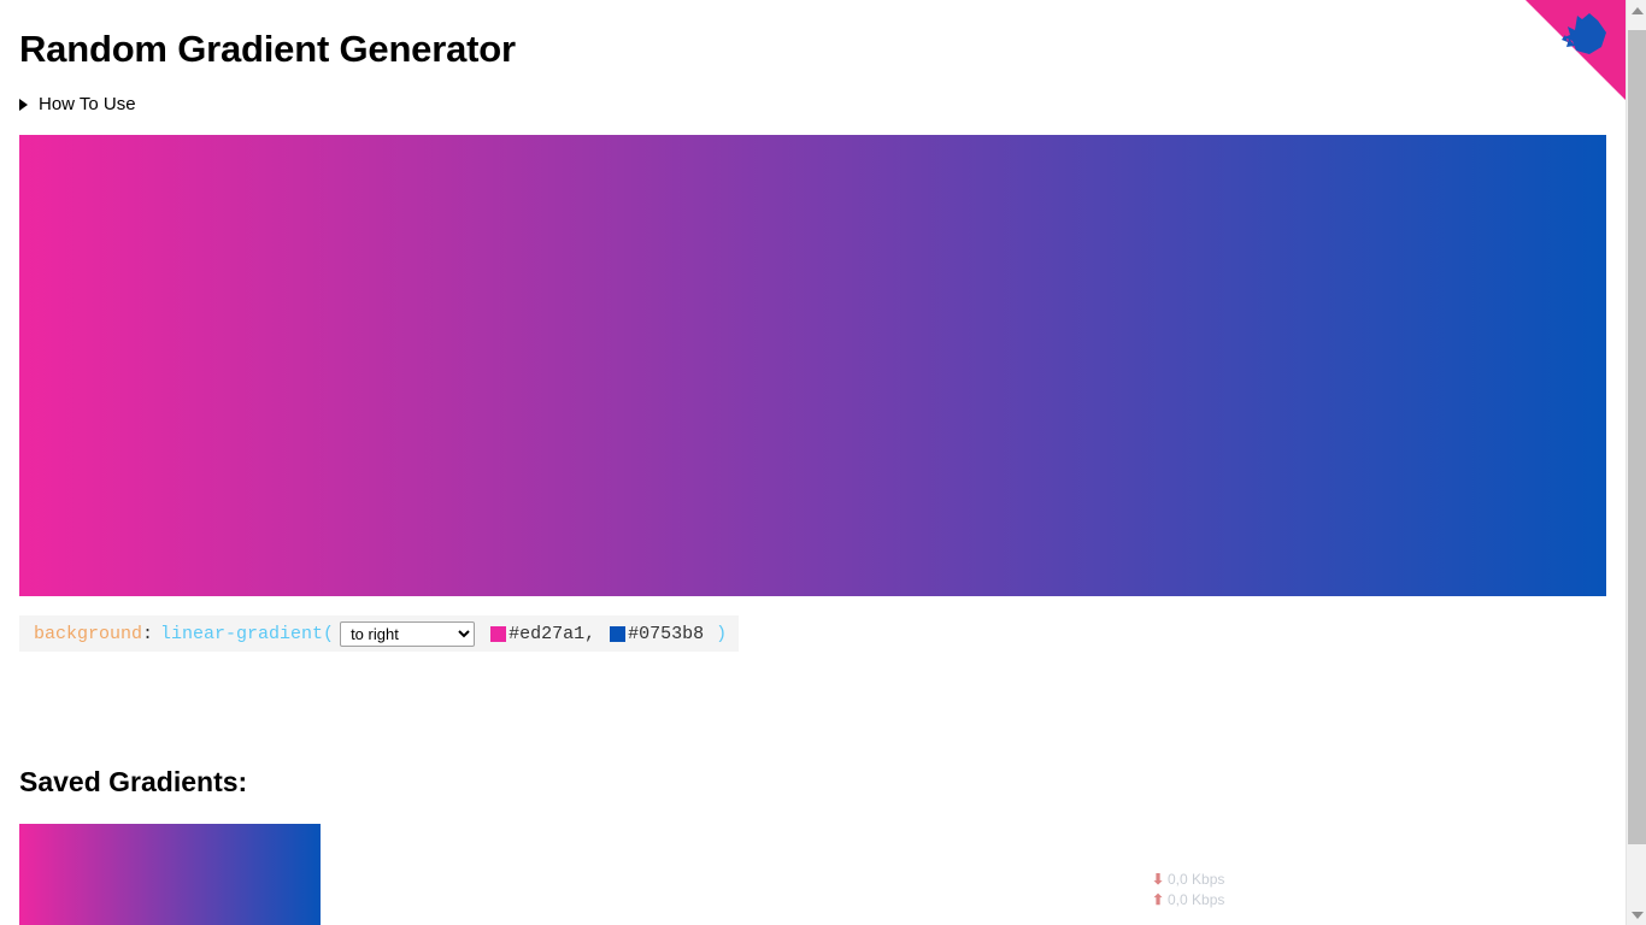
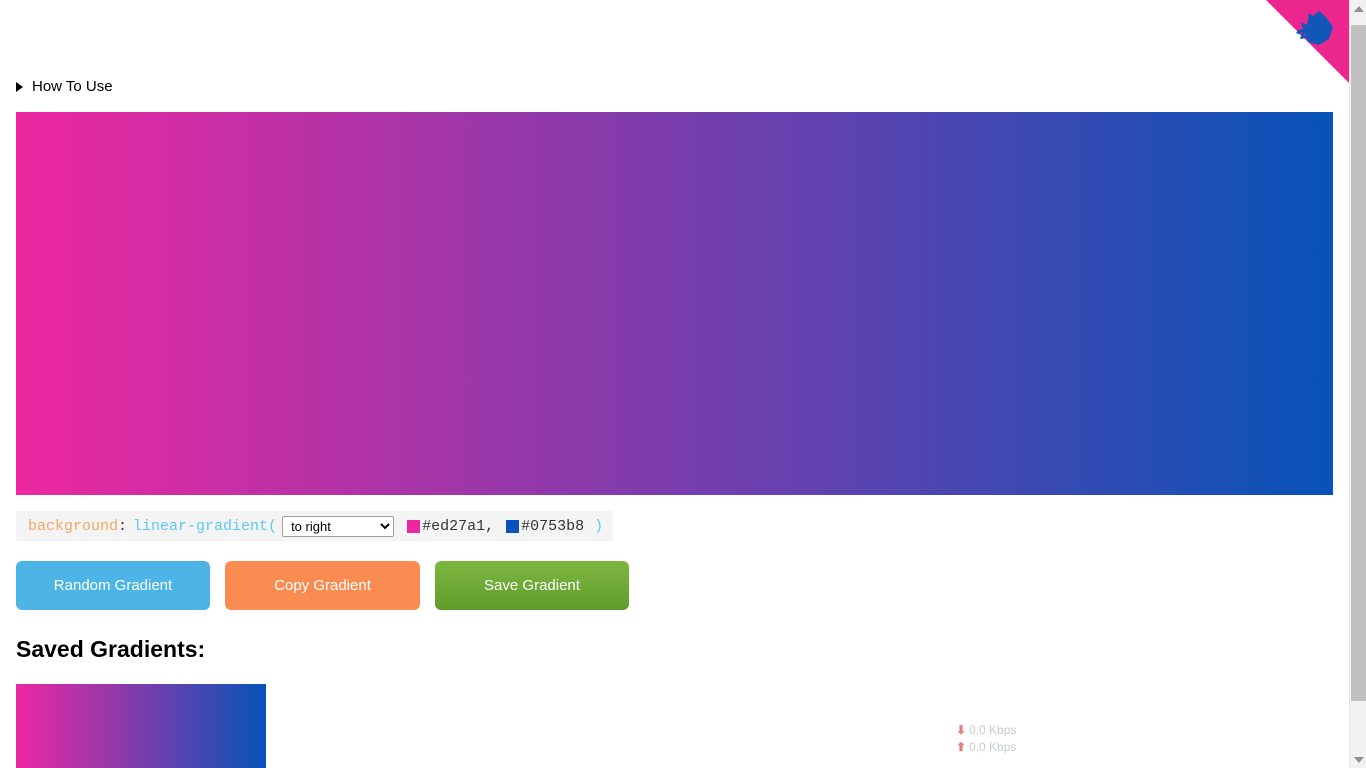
- Random Gradient Generator
  How To Use
  background
  :
  linear-gradient(
  to right
  #ed27a1,
  #0753b8
  )
+ Random Gradient
+ Copy Gradient
+ Save Gradient
  Saved Gradients:
  ⬇
  0,0 Kbps
  ⬆
  0,0 Kbps
